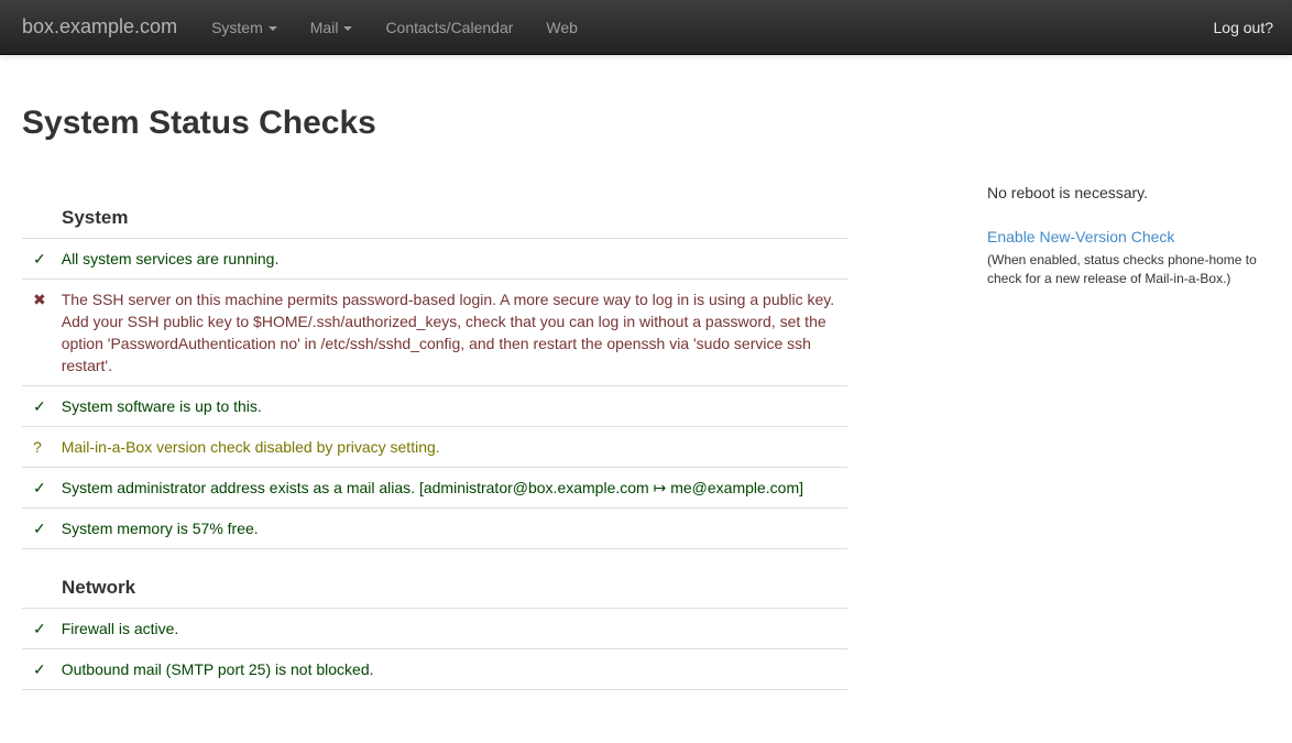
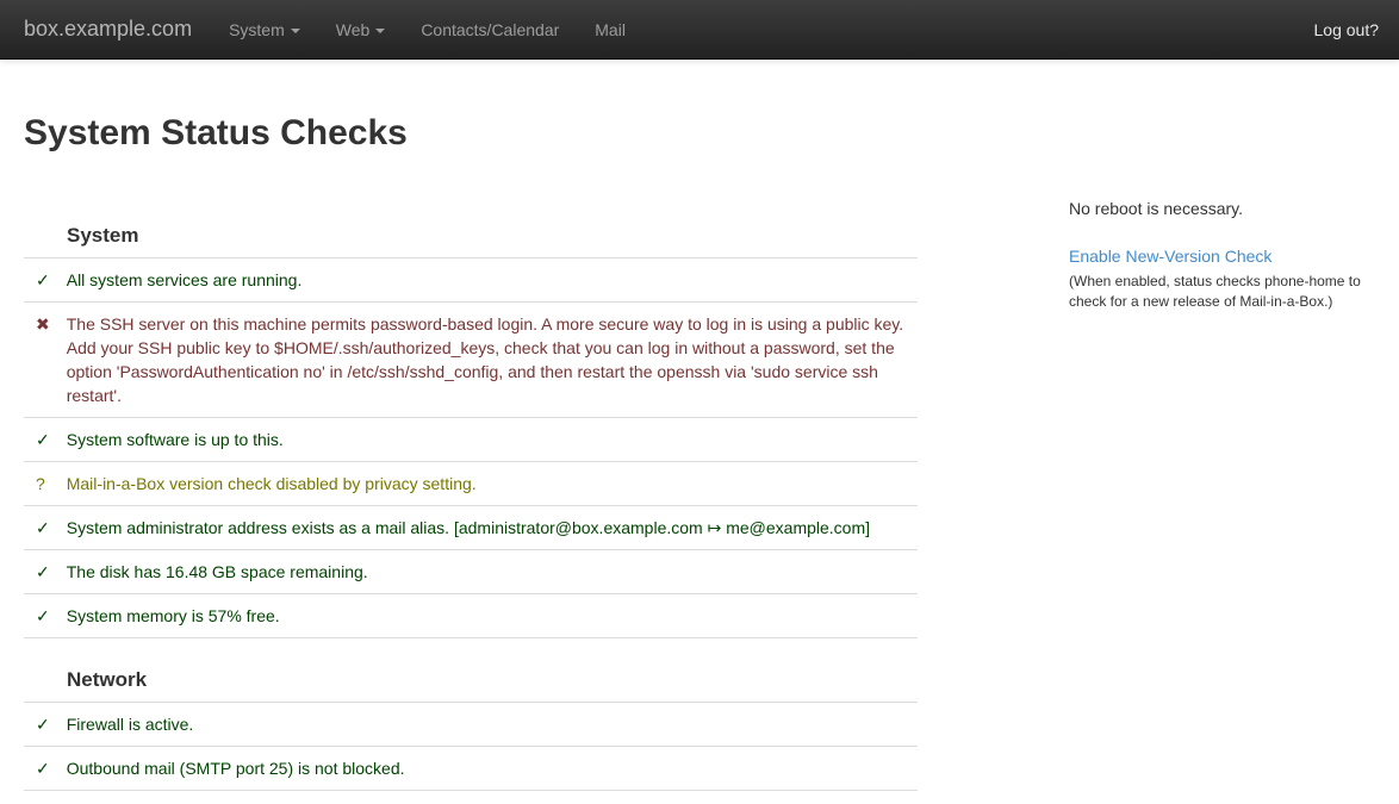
  box.example.com
  System
- Mail
+ Web
  Contacts/Calendar
- Web
+ Mail
  Log out?
  System Status Checks
  System
  ✓	All system services are running.
  ✖	The SSH server on this machine permits password-based login. A more secure way to log in is using a public key. Add your SSH public key to $HOME/.ssh/authorized_keys, check that you can log in without a password, set the option 'PasswordAuthentication no' in /etc/ssh/sshd_config, and then restart the openssh via 'sudo service ssh restart'.
  ✓	System software is up to this.
  ?	Mail-in-a-Box version check disabled by privacy setting.
  ✓	System administrator address exists as a mail alias. [administrator@box.example.com ↦ me@example.com]
+ ✓	The disk has 16.48 GB space remaining.
  ✓	System memory is 57% free.
  Network
  ✓	Firewall is active.
  ✓	Outbound mail (SMTP port 25) is not blocked.
  No reboot is necessary.
  Enable New-Version Check
  (When enabled, status checks phone-home to check for a new release of Mail-in-a-Box.)
